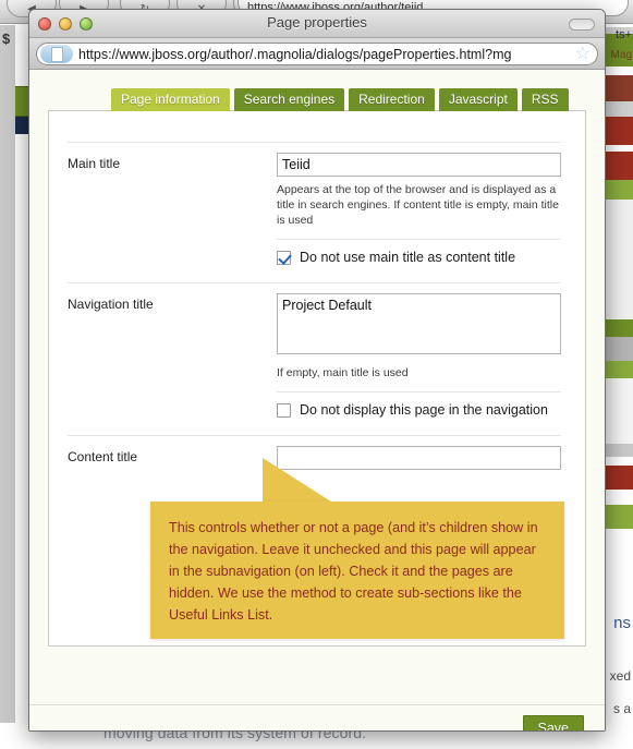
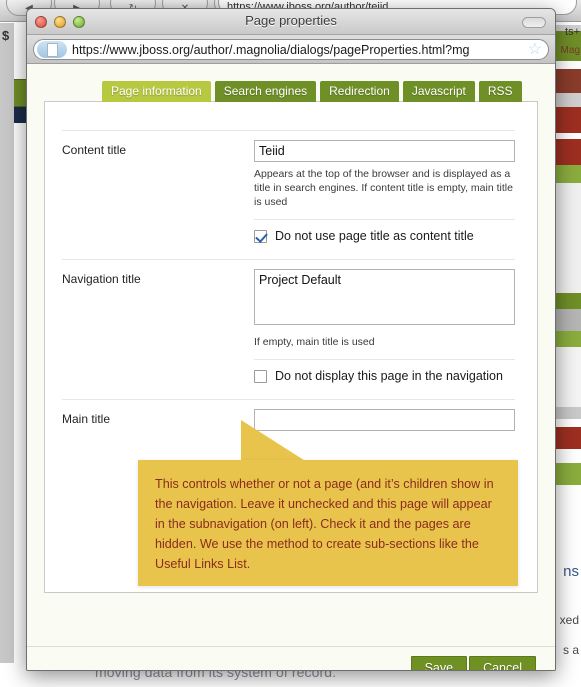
  https://www.jboss.org/author/teiid
  ns
  xed
  s a
  $
  ts+
  Mag
  moving data from its system of record.
  Page properties
  https://www.jboss.org/author/.magnolia/dialogs/pageProperties.html?mg
  ☆
  Page information
  Search engines
  Redirection
  Javascript
  RSS
- Main title
+ Content title
  Teiid
  Appears at the top of the browser and is displayed as a title in search engines. If content title is empty, main title is used
- Do not use main title as content title
+ Do not use page title as content title
  Navigation title
  Project Default
  If empty, main title is used
  Do not display this page in the navigation
- Content title
+ Main title
  This controls whether or not a page (and it’s children show in the navigation. Leave it unchecked and this page will appear in the subnavigation (on left). Check it and the pages are hidden. We use the method to create sub-sections like the Useful Links List.
  Save
+ Cancel
